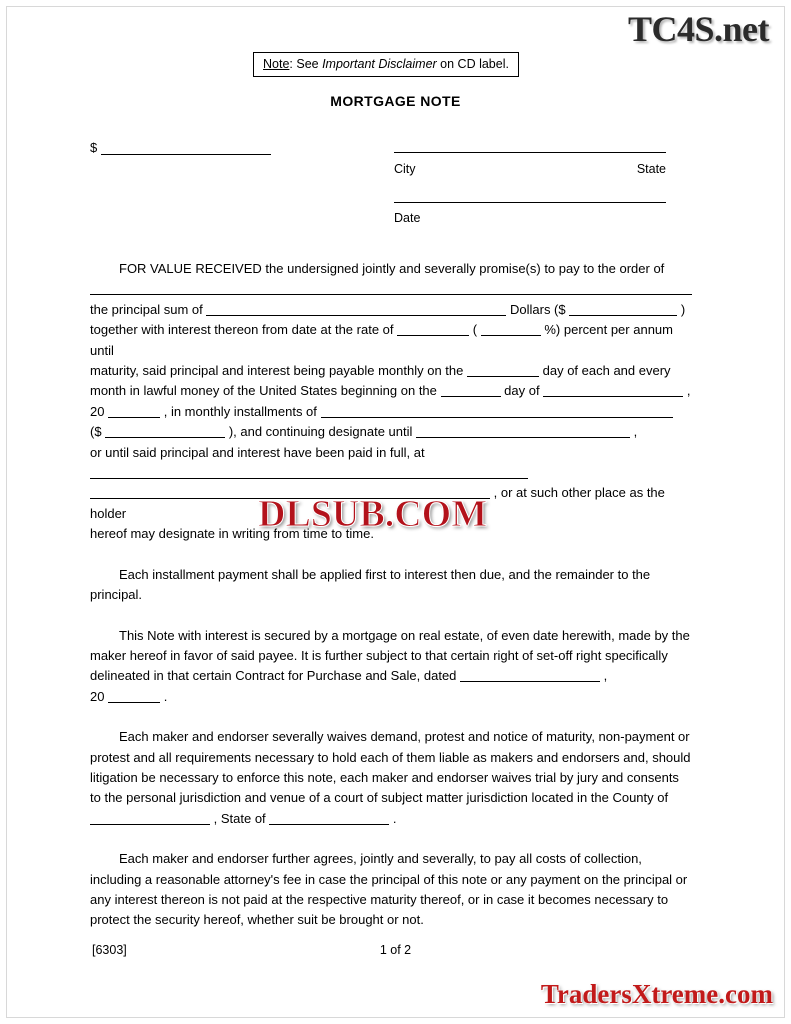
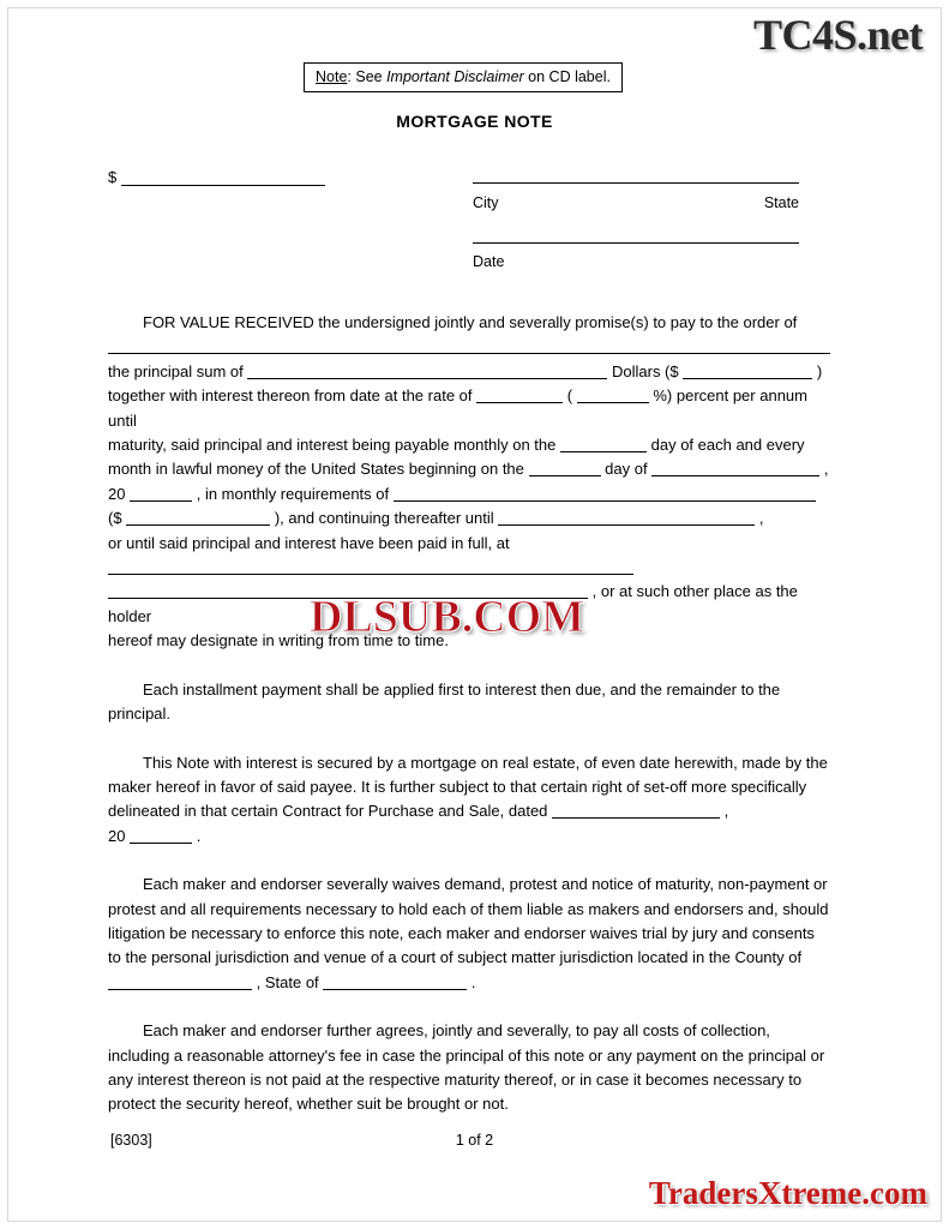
  TC4S.net
  Note: See Important Disclaimer on CD label.
  MORTGAGE NOTE
  $
  City
  State
  Date
  FOR VALUE RECEIVED the undersigned jointly and severally promise(s) to pay to the order of
  the principal sum of Dollars ($ )
  together with interest thereon from date at the rate of ( %) percent per annum until
  maturity, said principal and interest being payable monthly on the day of each and every
  month in lawful money of the United States beginning on the day of ,
- 20 , in monthly installments of
+ 20 , in monthly requirements of
- ($ ), and continuing designate until ,
+ ($ ), and continuing thereafter until ,
  or until said principal and interest have been paid in full, at
  , or at such other place as the holder
  hereof may designate in writing from time to time.
  Each installment payment shall be applied first to interest then due, and the remainder to the principal.
- This Note with interest is secured by a mortgage on real estate, of even date herewith, made by the maker hereof in favor of said payee. It is further subject to that certain right of set-off right specifically delineated in that certain Contract for Purchase and Sale, dated ,
+ This Note with interest is secured by a mortgage on real estate, of even date herewith, made by the maker hereof in favor of said payee. It is further subject to that certain right of set-off more specifically delineated in that certain Contract for Purchase and Sale, dated ,
  20 .
  Each maker and endorser severally waives demand, protest and notice of maturity, non-payment or protest and all requirements necessary to hold each of them liable as makers and endorsers and, should litigation be necessary to enforce this note, each maker and endorser waives trial by jury and consents to the personal jurisdiction and venue of a court of subject matter jurisdiction located in the County of , State of .
  Each maker and endorser further agrees, jointly and severally, to pay all costs of collection, including a reasonable attorney's fee in case the principal of this note or any payment on the principal or any interest thereon is not paid at the respective maturity thereof, or in case it becomes necessary to protect the security hereof, whether suit be brought or not.
  [6303]
  1 of 2
  DLSUB.COM
  TradersXtreme.com
